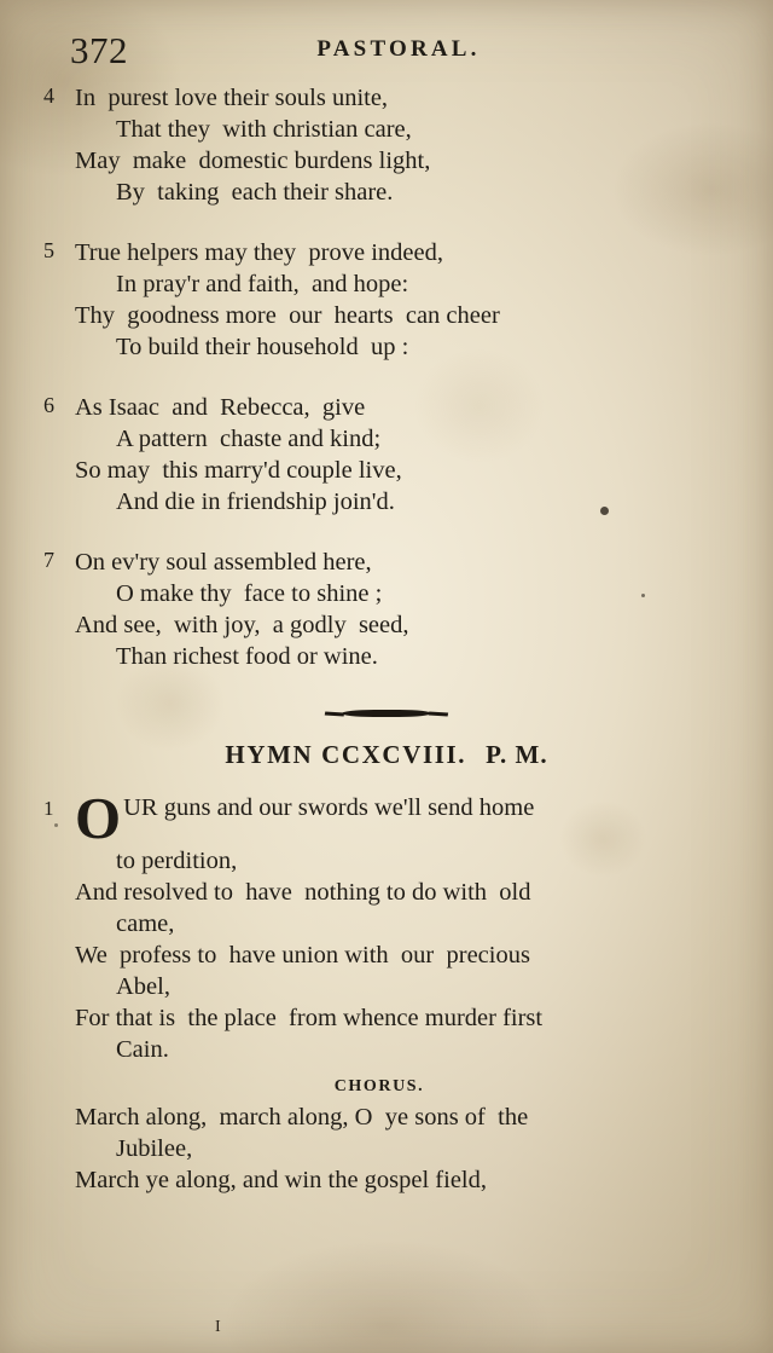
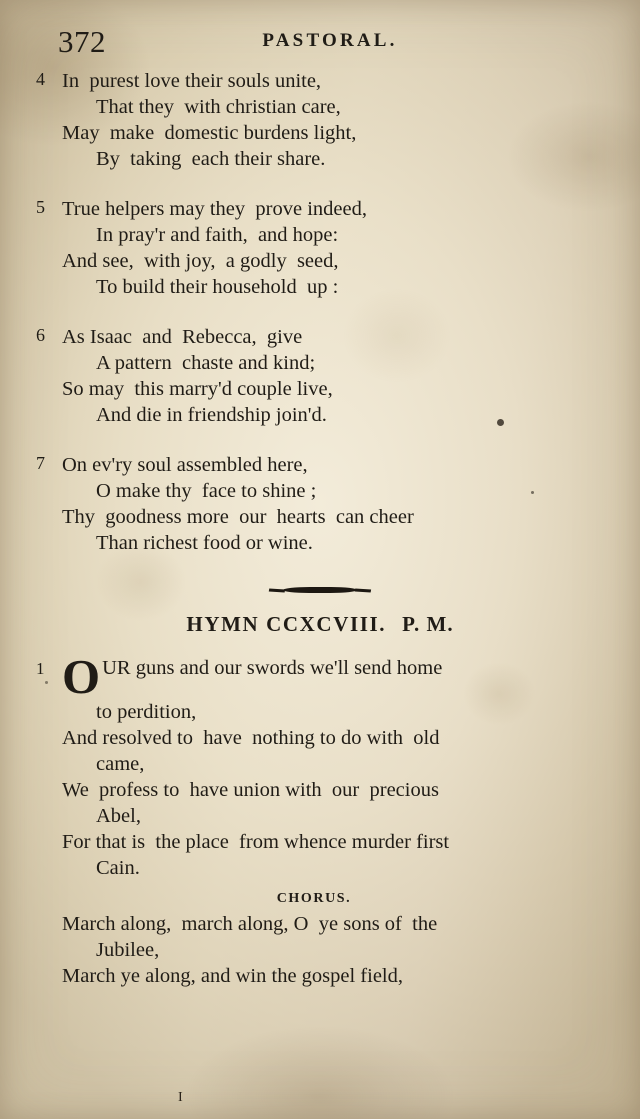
  372
  PASTORAL.
  4
  In purest love their souls unite,
  That they with christian care,
  May make domestic burdens light,
  By taking each their share.
  5
  True helpers may they prove indeed,
  In pray'r and faith, and hope:
- Thy goodness more our hearts can cheer
+ And see, with joy, a godly seed,
  To build their household up :
  6
  As Isaac and Rebecca, give
  A pattern chaste and kind;
  So may this marry'd couple live,
  And die in friendship join'd.
  7
  On ev'ry soul assembled here,
  O make thy face to shine ;
- And see, with joy, a godly seed,
+ Thy goodness more our hearts can cheer
  Than richest food or wine.
  HYMN CCXCVIII. P. M.
  1
  O
  UR guns and our swords we'll send home
  to perdition,
  And resolved to have nothing to do with old
  came,
  We profess to have union with our precious
  Abel,
  For that is the place from whence murder first
  Cain.
  CHORUS.
  March along, march along, O ye sons of the
  Jubilee,
  March ye along, and win the gospel field,
  I
